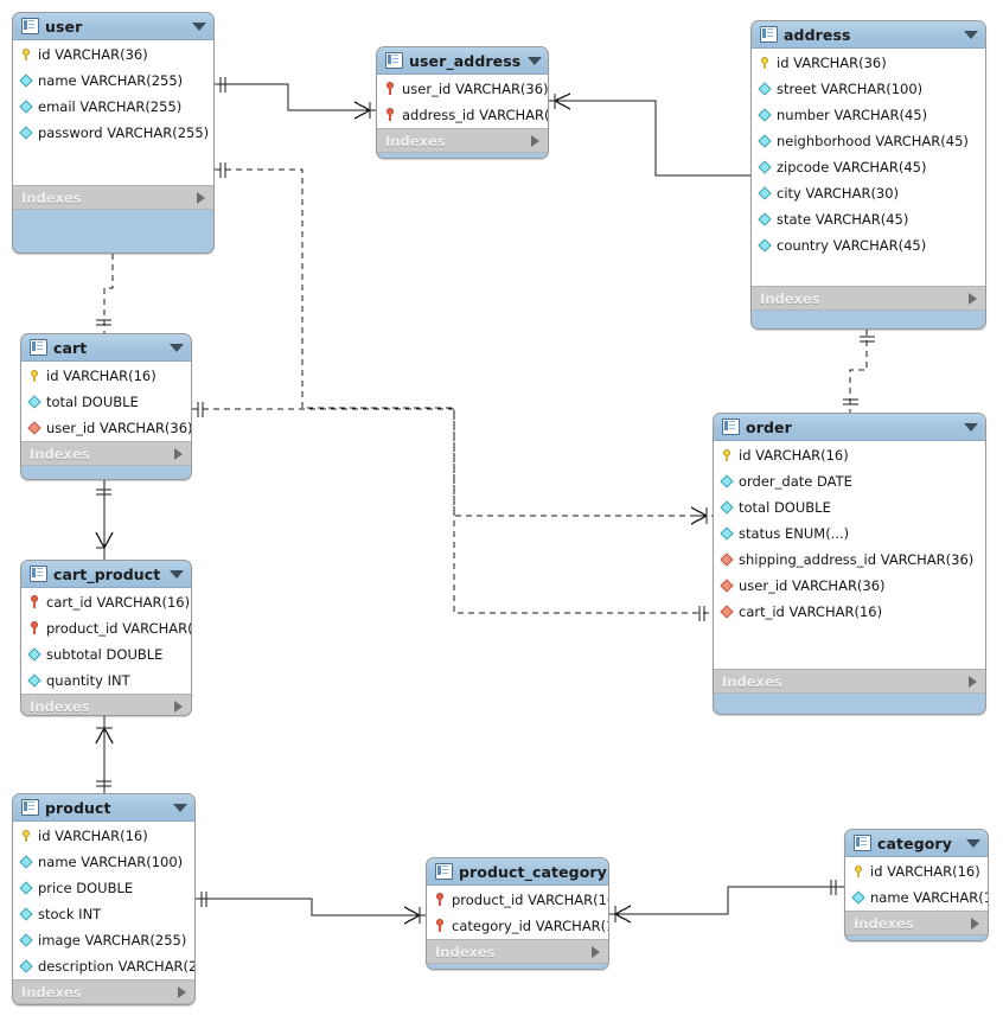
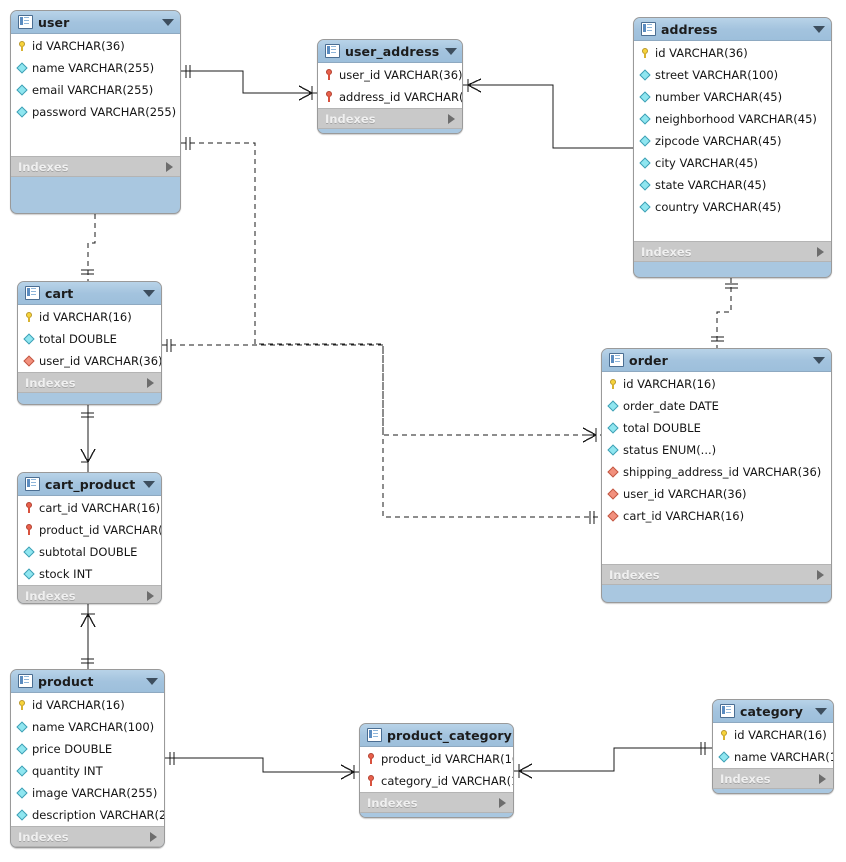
  user
  id VARCHAR(36)
  name VARCHAR(255)
  email VARCHAR(255)
  password VARCHAR(255)
  Indexes
  user_address
  user_id VARCHAR(36)
  address_id VARCHAR(
  Indexes
  address
  id VARCHAR(36)
  street VARCHAR(100)
  number VARCHAR(45)
  neighborhood VARCHAR(45)
  zipcode VARCHAR(45)
- city VARCHAR(30)
+ city VARCHAR(45)
  state VARCHAR(45)
  country VARCHAR(45)
  Indexes
  cart
  id VARCHAR(16)
  total DOUBLE
  user_id VARCHAR(36)
  Indexes
  cart_product
  cart_id VARCHAR(16)
  product_id VARCHAR(
  subtotal DOUBLE
- quantity INT
+ stock INT
  Indexes
  order
  id VARCHAR(16)
  order_date DATE
  total DOUBLE
  status ENUM(...)
  shipping_address_id VARCHAR(36)
  user_id VARCHAR(36)
  cart_id VARCHAR(16)
  Indexes
  product
  id VARCHAR(16)
  name VARCHAR(100)
  price DOUBLE
- stock INT
+ quantity INT
  image VARCHAR(255)
  description VARCHAR(2
  Indexes
  product_category
  product_id VARCHAR(1
  category_id VARCHAR(
  Indexes
  category
  id VARCHAR(16)
  name VARCHAR(
  Indexes
